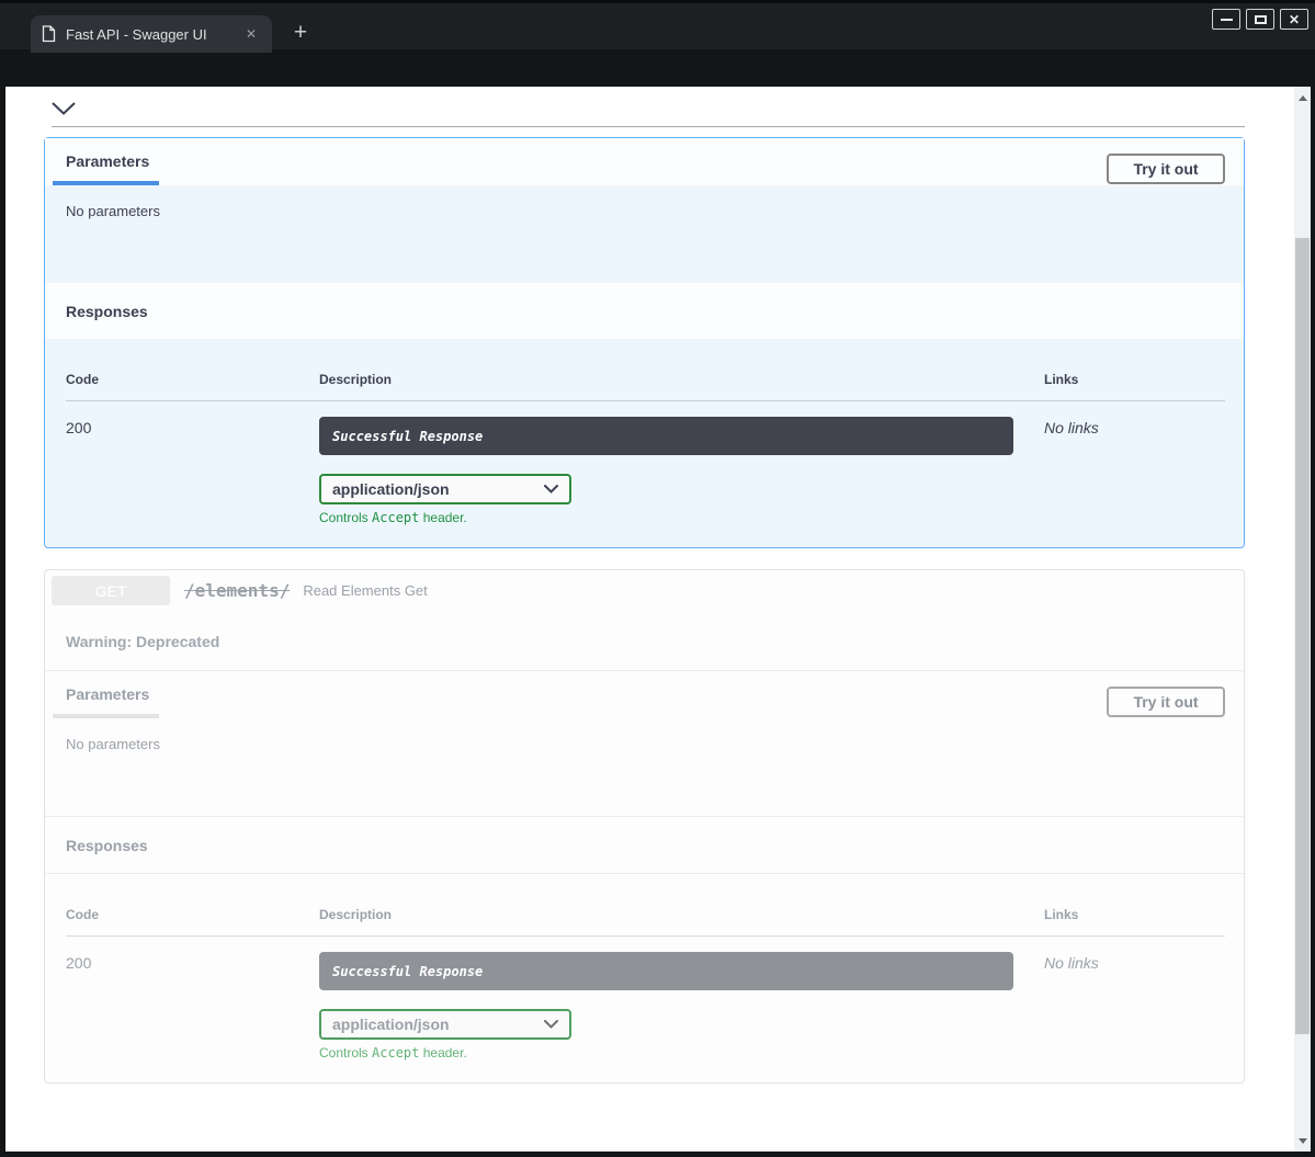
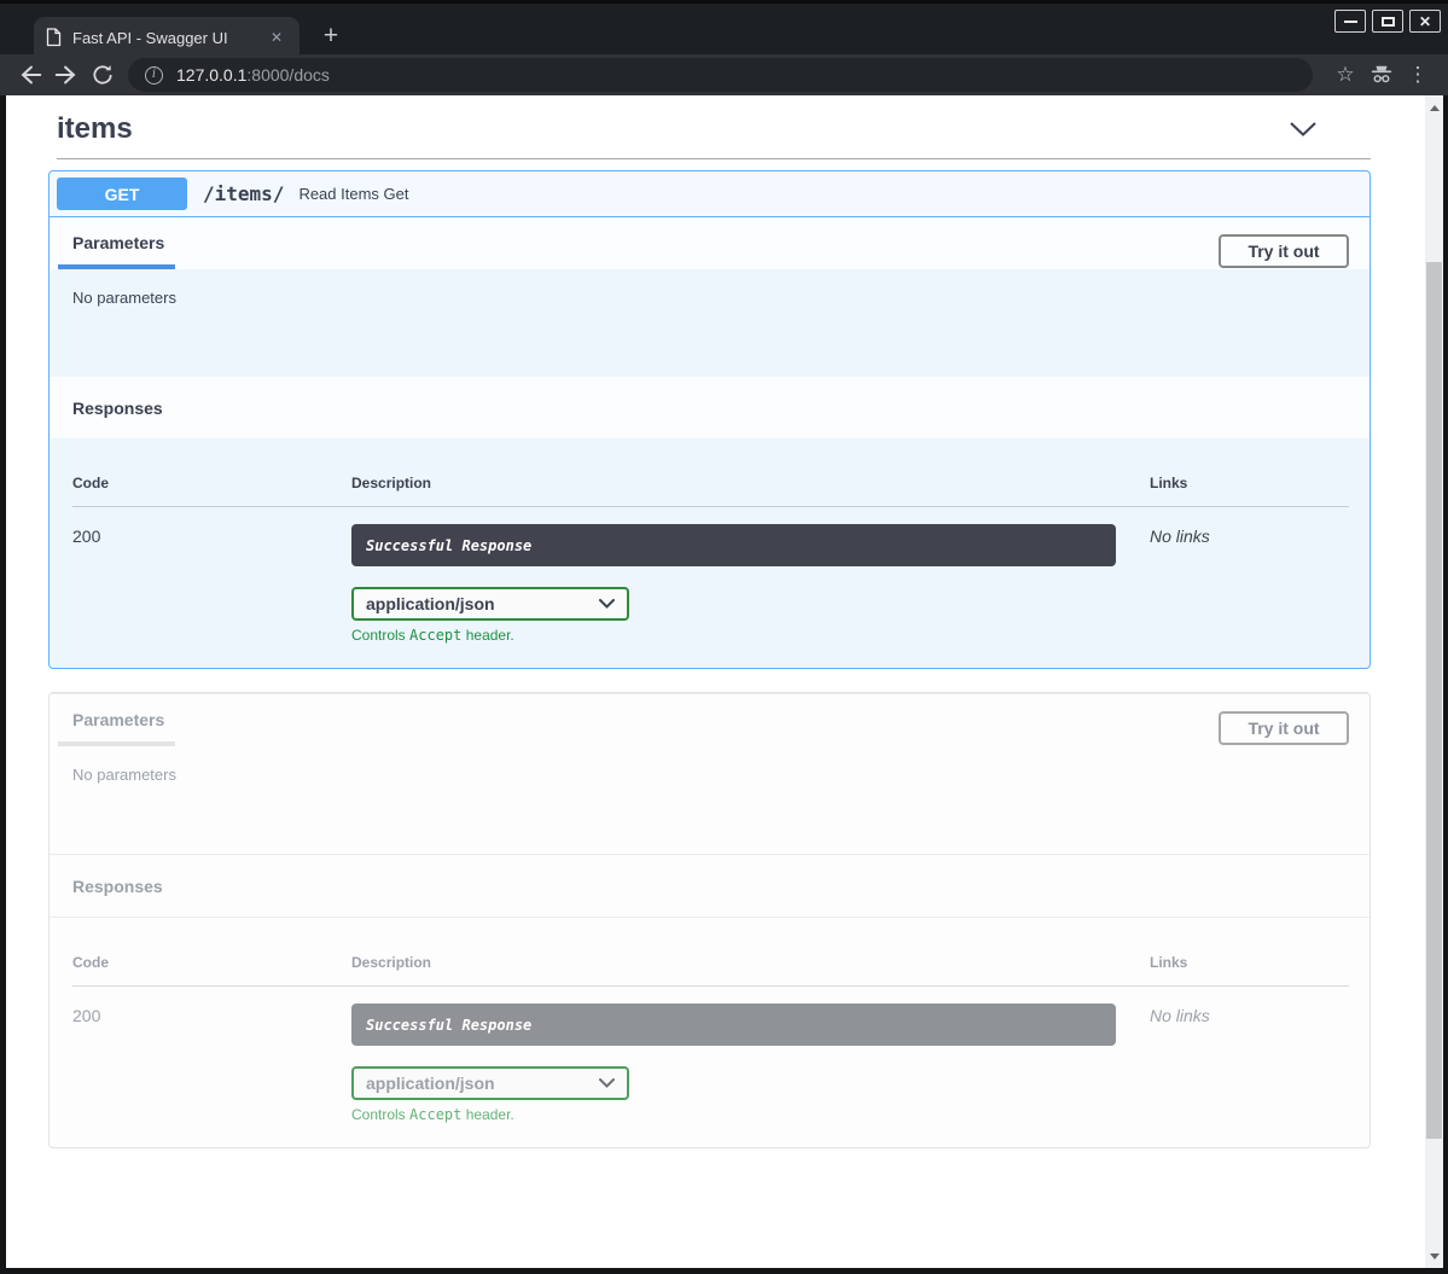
  Fast API - Swagger UI
  ✕
  +
  ✕
+ i
+ 127.0.0.1:8000/docs
+ ☆
+ ⋮
+ items
+ GET
+ /items/
+ Read Items Get
  Parameters
  Try it out
  No parameters
  Responses
  Code
  Description
  Links
  200
  Successful Response
  application/json
  Controls Accept header.
  No links
- /elements/
- Read Elements Get
- Warning: Deprecated
  Parameters
  Try it out
  No parameters
  Responses
  Code
  Description
  Links
  200
  Successful Response
  application/json
  Controls Accept header.
  No links
